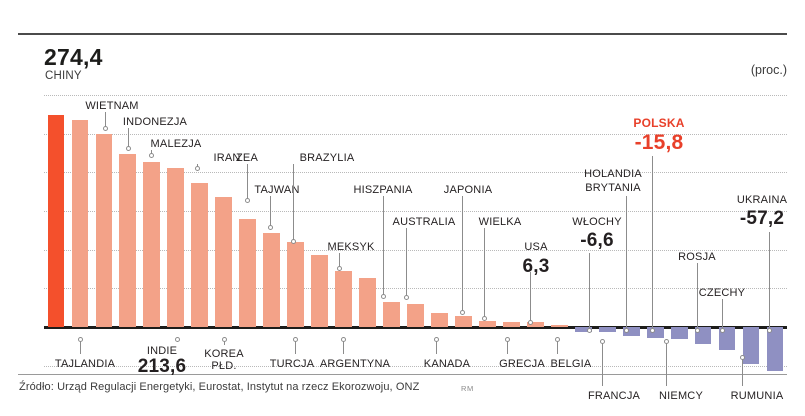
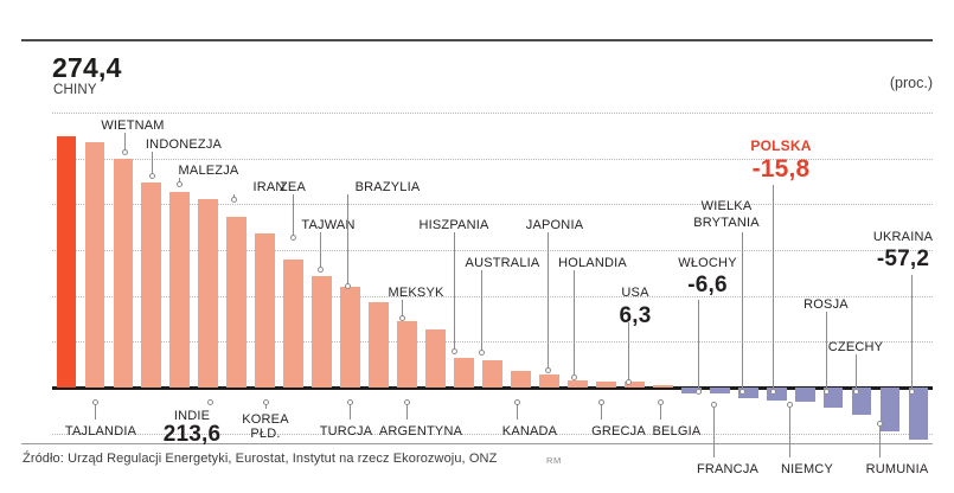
  (proc.)
  274,4
  CHINY
  Źródło: Urząd Regulacji Energetyki, Eurostat, Instytut na rzecz Ekorozwoju, ONZ
  RM
  WIETNAM
  INDONEZJA
  MALEZJA
  IRAN
  ZEA
  TAJWAN
  BRAZYLIA
  HISZPANIA
  AUSTRALIA
  MEKSYK
  JAPONIA
- WIELKA
+ HOLANDIA
  USA
  6,3
  WŁOCHY
  -6,6
- HOLANDIA
+ WIELKA
  BRYTANIA
  POLSKA
  -15,8
  ROSJA
  CZECHY
  UKRAINA
  -57,2
  TAJLANDIA
  INDIE
  213,6
  KOREA
  PŁD.
  TURCJA
  ARGENTYNA
  KANADA
  GRECJA
  BELGIA
  FRANCJA
  NIEMCY
  RUMUNIA
